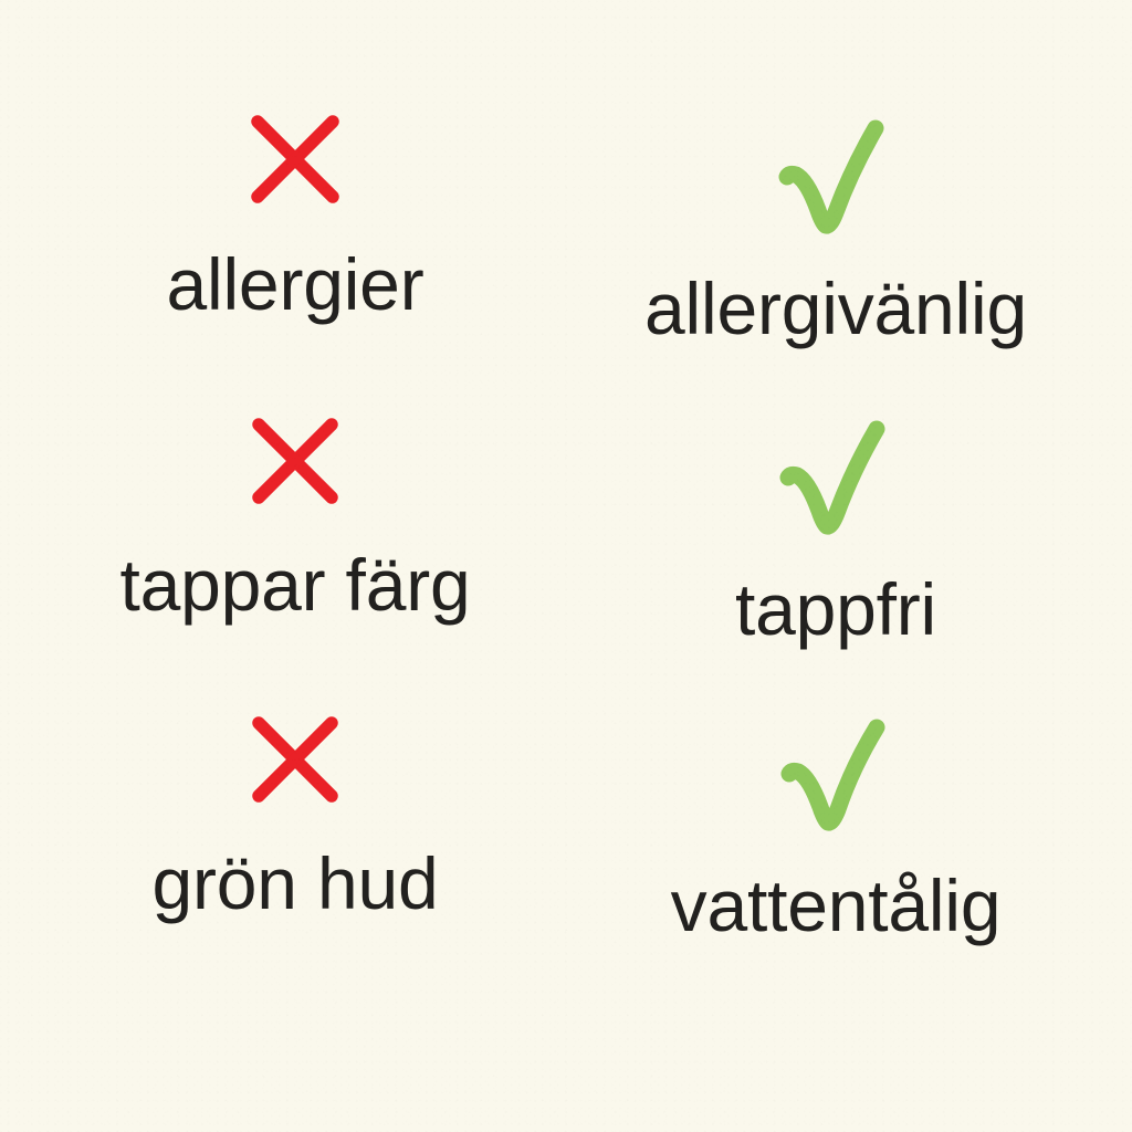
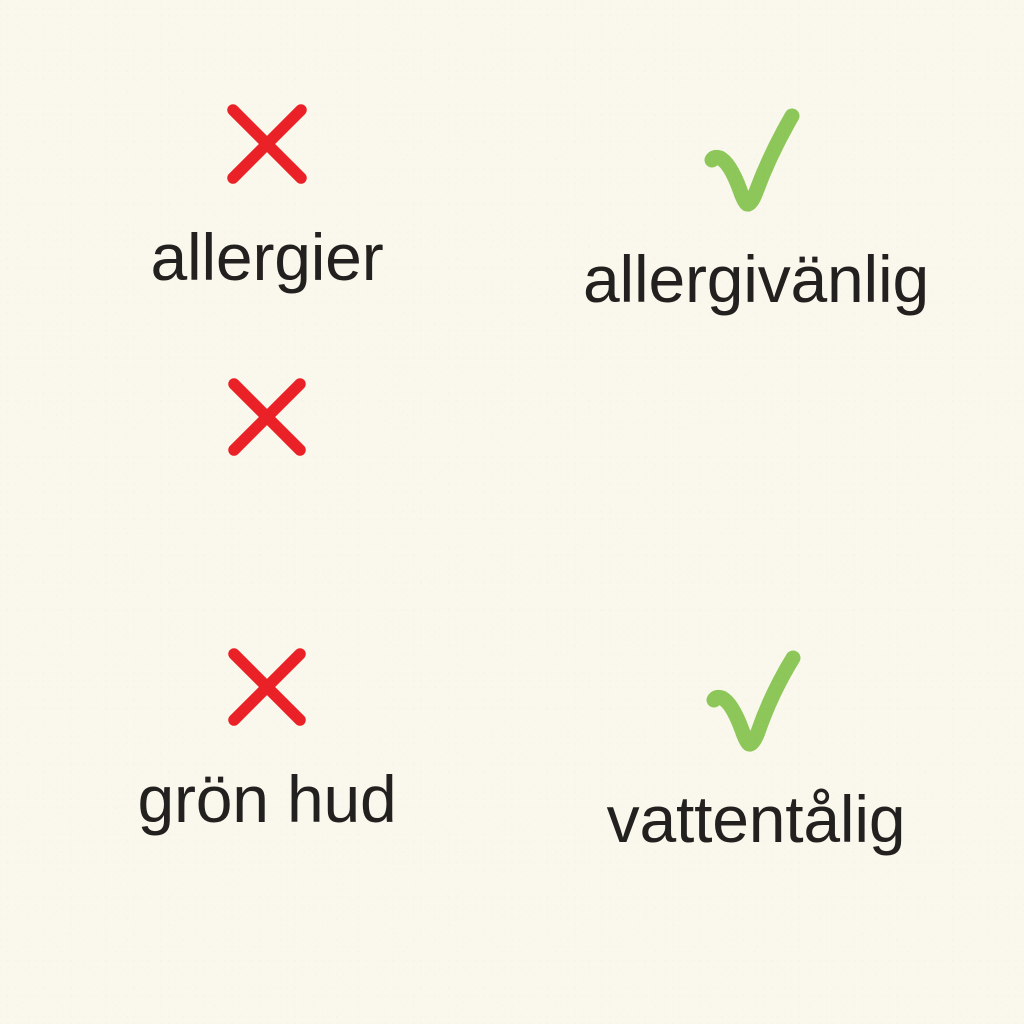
  allergier
  allergivänlig
- tappar färg
- tappfri
  grön hud
  vattentålig
